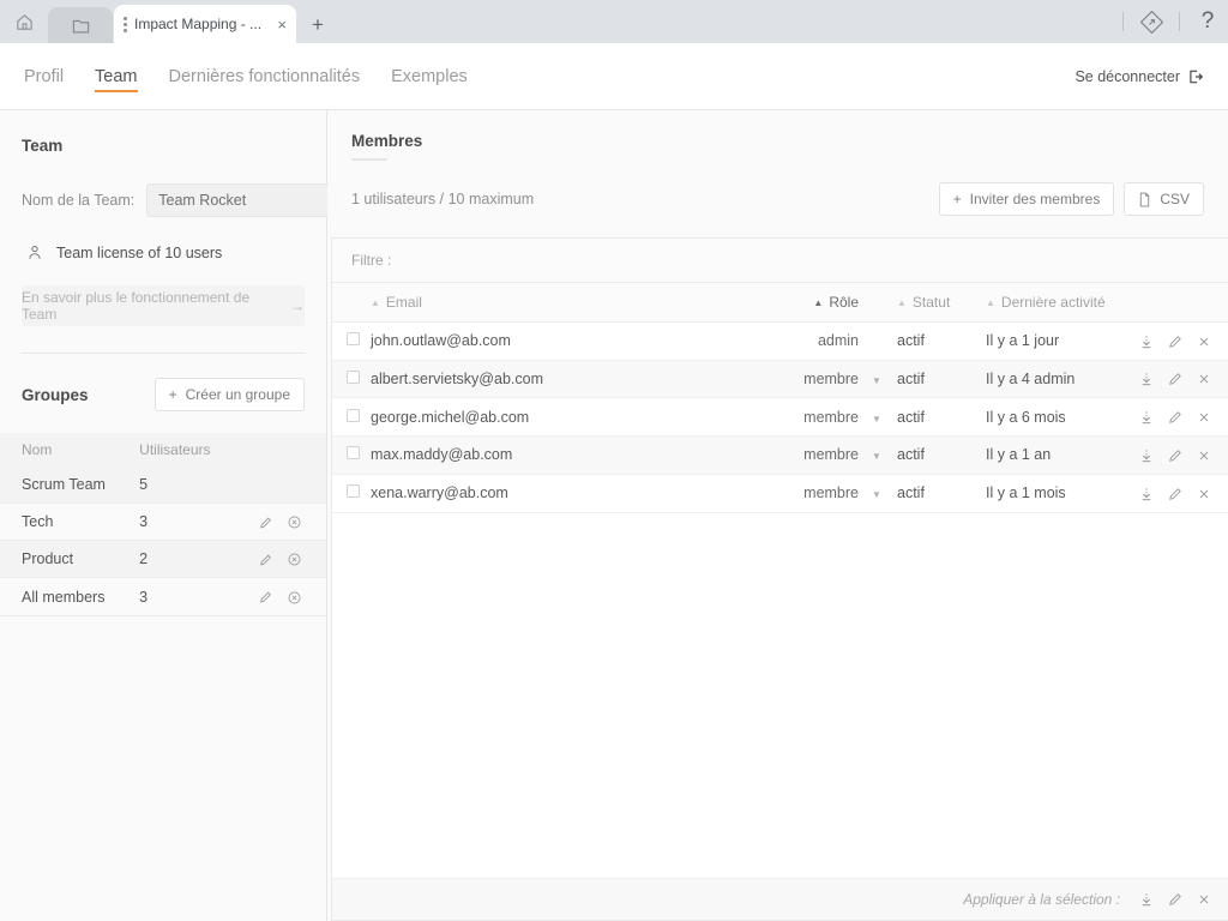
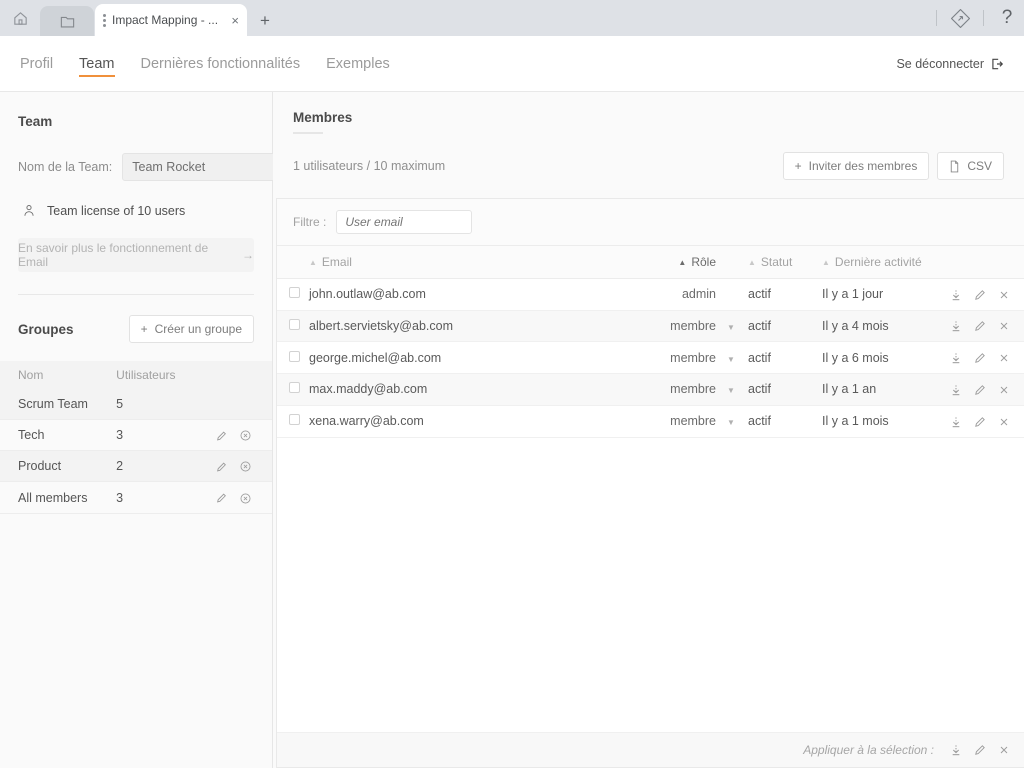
  Impact Mapping - ...
  ×
  +
  ?
  Profil
  Team
  Dernières fonctionnalités
  Exemples
  Se déconnecter
  Team
  Nom de la Team:
  Team Rocket
  Team license of 10 users
- En savoir plus le fonctionnement de Team
+ En savoir plus le fonctionnement de Email
  →
  Groupes
  +
  Créer un groupe
  Nom	Utilisateurs
  Scrum Team	5
  Tech	3
  Product	2
  All members	3
  Membres
  1 utilisateurs / 10 maximum
  +
  Inviter des membres
  CSV
  Filtre :
+ User email
  	▲ Email	▲ Rôle		▲ Statut	▲ Dernière activité
  	john.outlaw@ab.com	admin		actif	Il y a 1 jour
- 	albert.servietsky@ab.com	membre	▼	actif	Il y a 4 admin
+ 	albert.servietsky@ab.com	membre	▼	actif	Il y a 4 mois
  	george.michel@ab.com	membre	▼	actif	Il y a 6 mois
  	max.maddy@ab.com	membre	▼	actif	Il y a 1 an
  	xena.warry@ab.com	membre	▼	actif	Il y a 1 mois
  Appliquer à la sélection :
